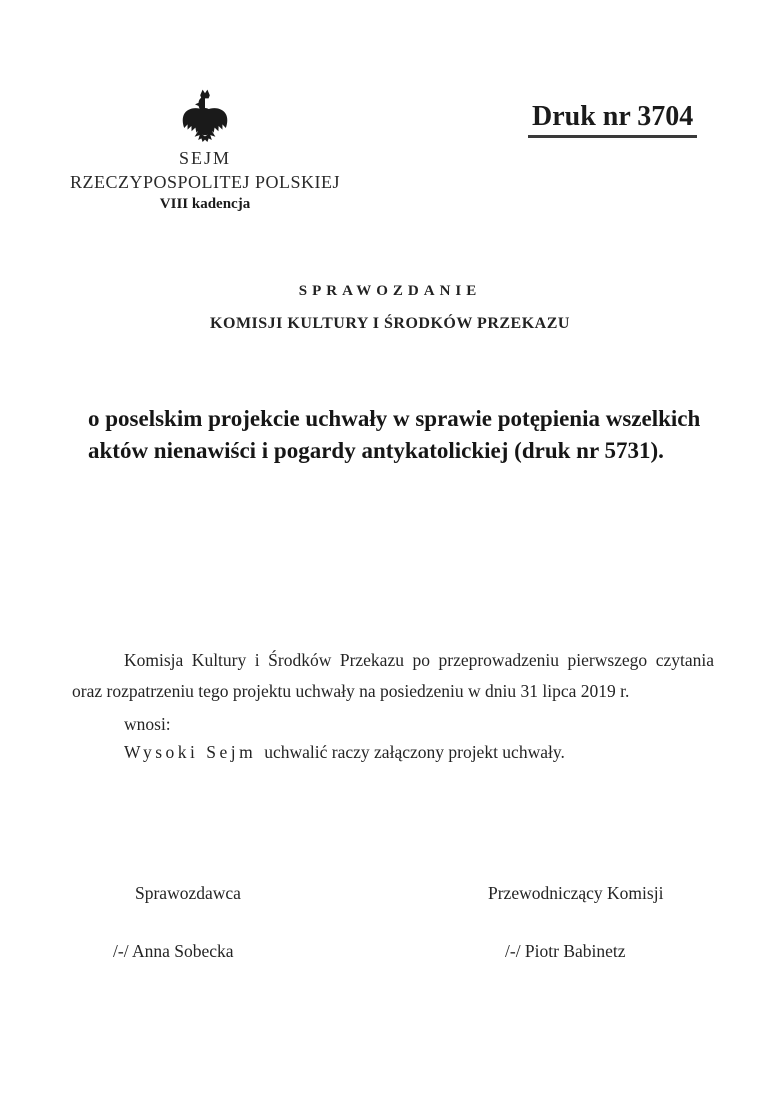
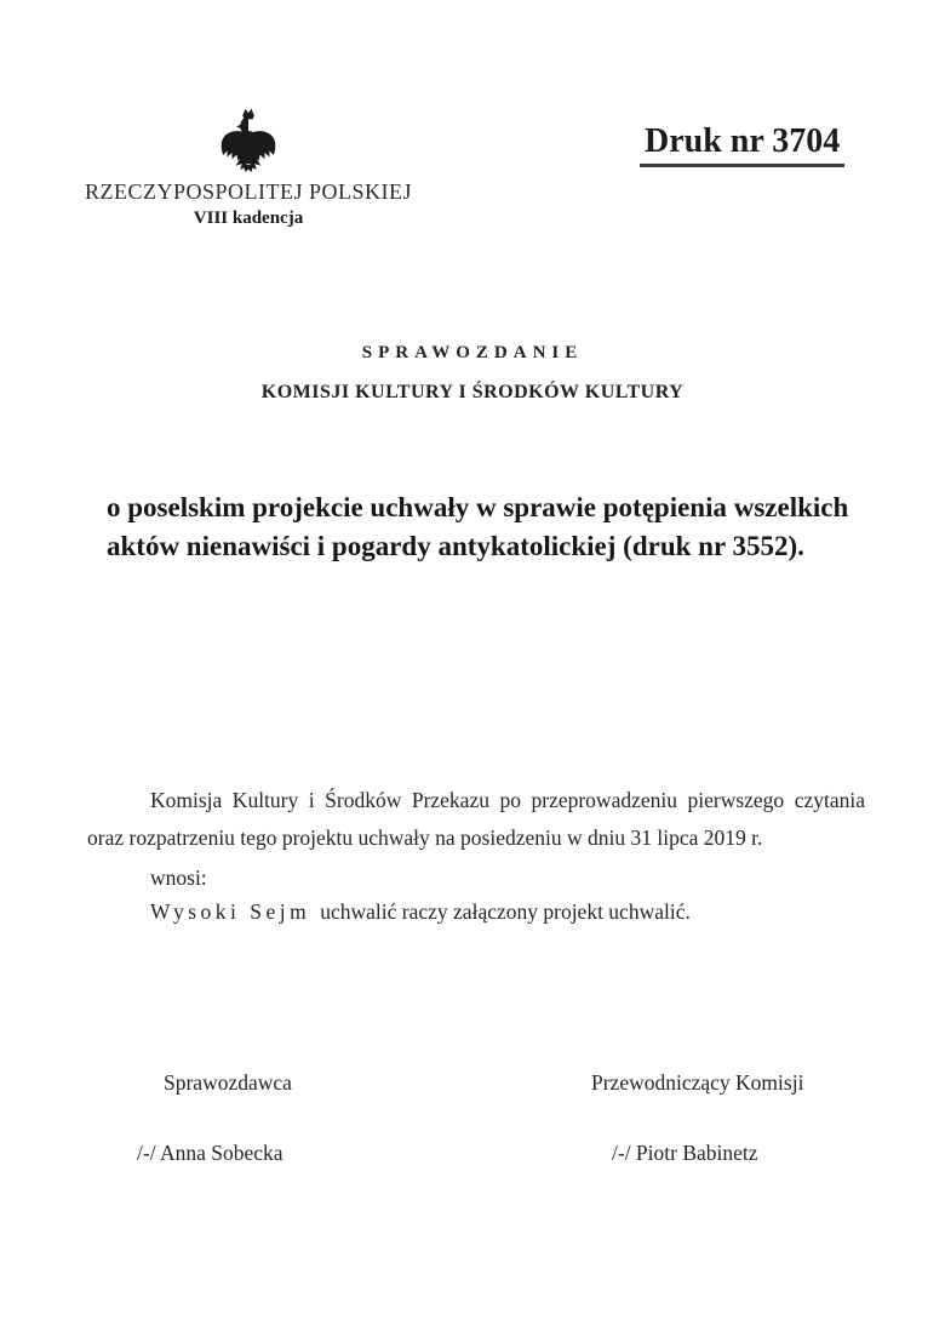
- SEJM
  RZECZYPOSPOLITEJ POLSKIEJ
  VIII kadencja
  Druk nr 3704
  SPRAWOZDANIE
- KOMISJI KULTURY I ŚRODKÓW PRZEKAZU
+ KOMISJI KULTURY I ŚRODKÓW KULTURY
- o poselskim projekcie uchwały w sprawie potępienia wszelkich aktów nienawiści i pogardy antykatolickiej (druk nr 5731).
+ o poselskim projekcie uchwały w sprawie potępienia wszelkich aktów nienawiści i pogardy antykatolickiej (druk nr 3552).
  Komisja Kultury i Środków Przekazu po przeprowadzeniu pierwszego czytania oraz rozpatrzeniu tego projektu uchwały na posiedzeniu w dniu 31 lipca 2019 r.
  wnosi:
- Wysoki Sejm uchwalić raczy załączony projekt uchwały.
+ Wysoki Sejm uchwalić raczy załączony projekt uchwalić.
  Sprawozdawca
  Przewodniczący Komisji
  /-/ Anna Sobecka
  /-/ Piotr Babinetz
